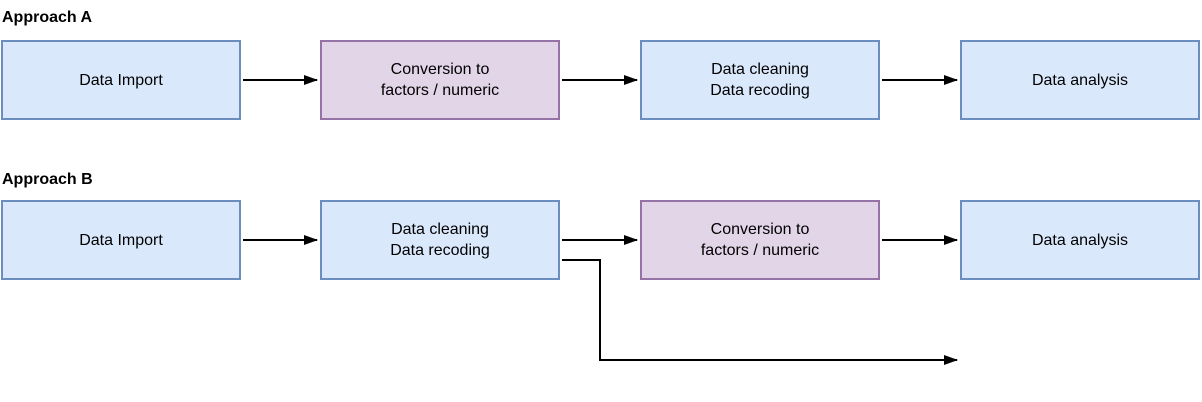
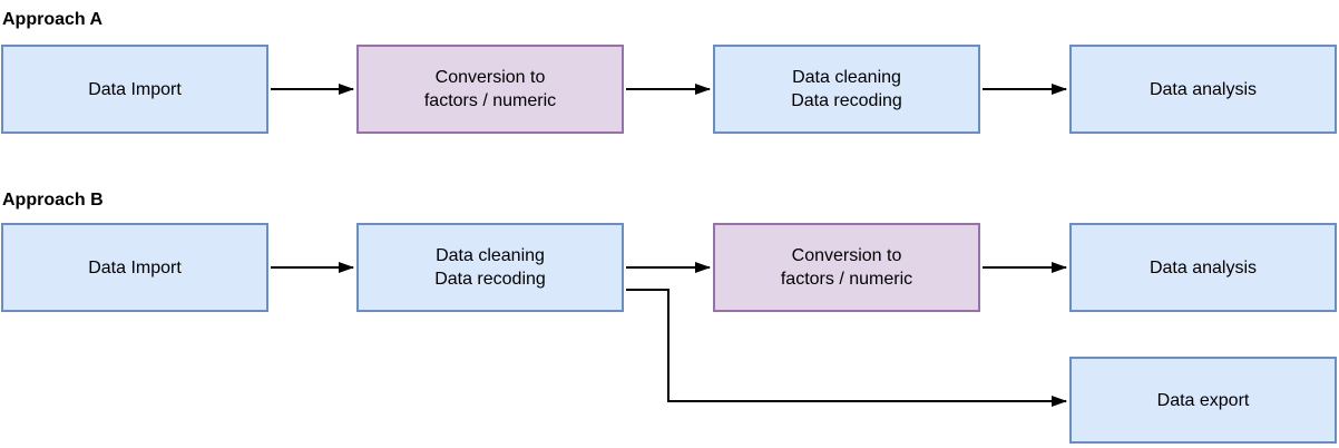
  Approach A
  Approach B
  Data Import
  Conversion to
  factors / numeric
  Data cleaning
  Data recoding
  Data analysis
  Data Import
  Data cleaning
  Data recoding
  Conversion to
  factors / numeric
  Data analysis
+ Data export
